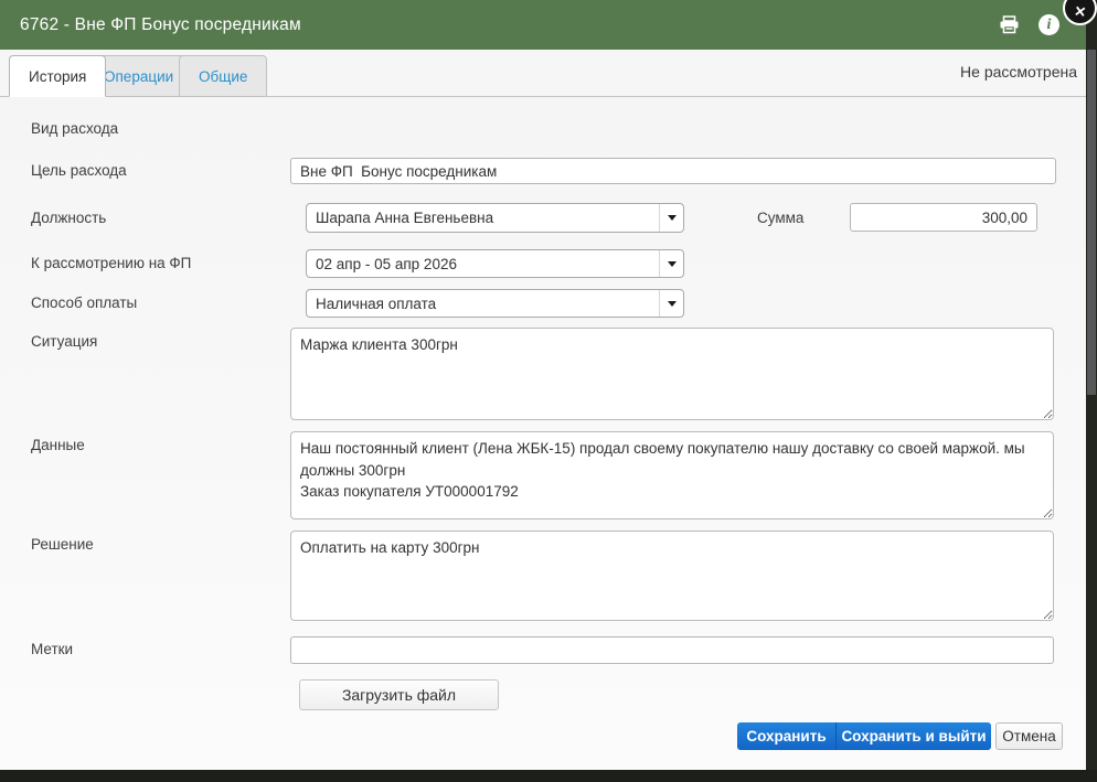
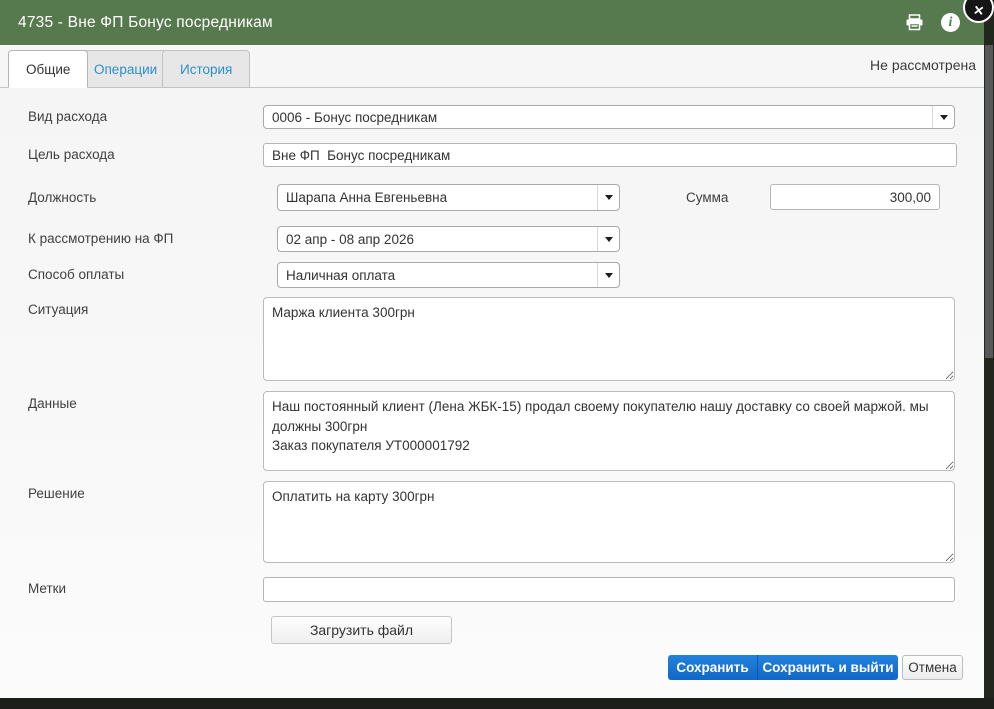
- 6762 - Вне ФП Бонус посредникам
+ 4735 - Вне ФП Бонус посредникам
  i
- История
+ Общие
  Операции
- Общие
+ История
  Не рассмотрена
  Вид расхода
+ 0006 - Бонус посредникам
  Цель расхода
  Вне ФП Бонус посредникам
  Должность
  Шарапа Анна Евгеньевна
  Сумма
  300,00
  К рассмотрению на ФП
- 02 апр - 05 апр 2026
+ 02 апр - 08 апр 2026
  Способ оплаты
  Наличная оплата
  Ситуация
  Маржа клиента 300грн
  Данные
  Решение
  Оплатить на карту 300грн
  Метки
  Загрузить файл
  Сохранить
  Сохранить и выйти
  Отмена
